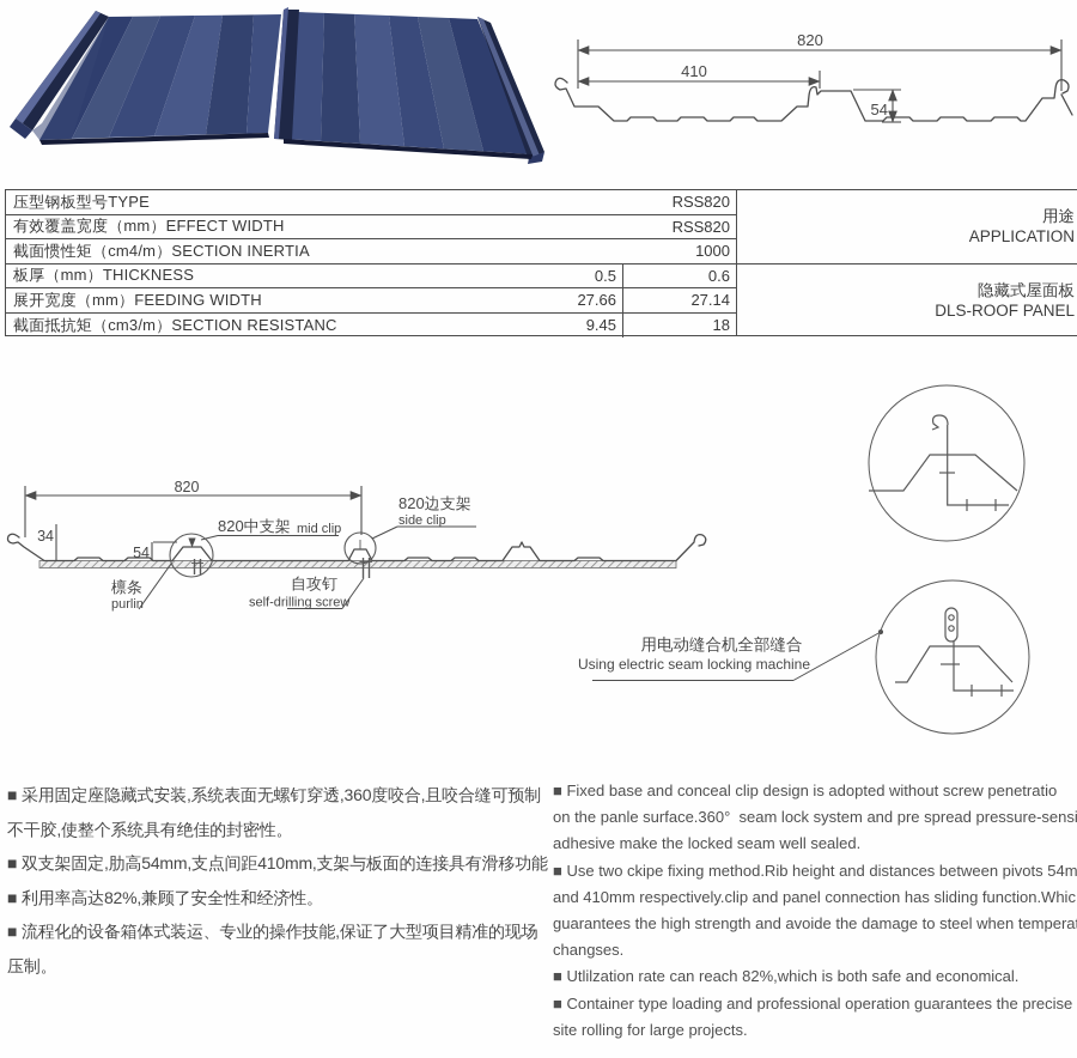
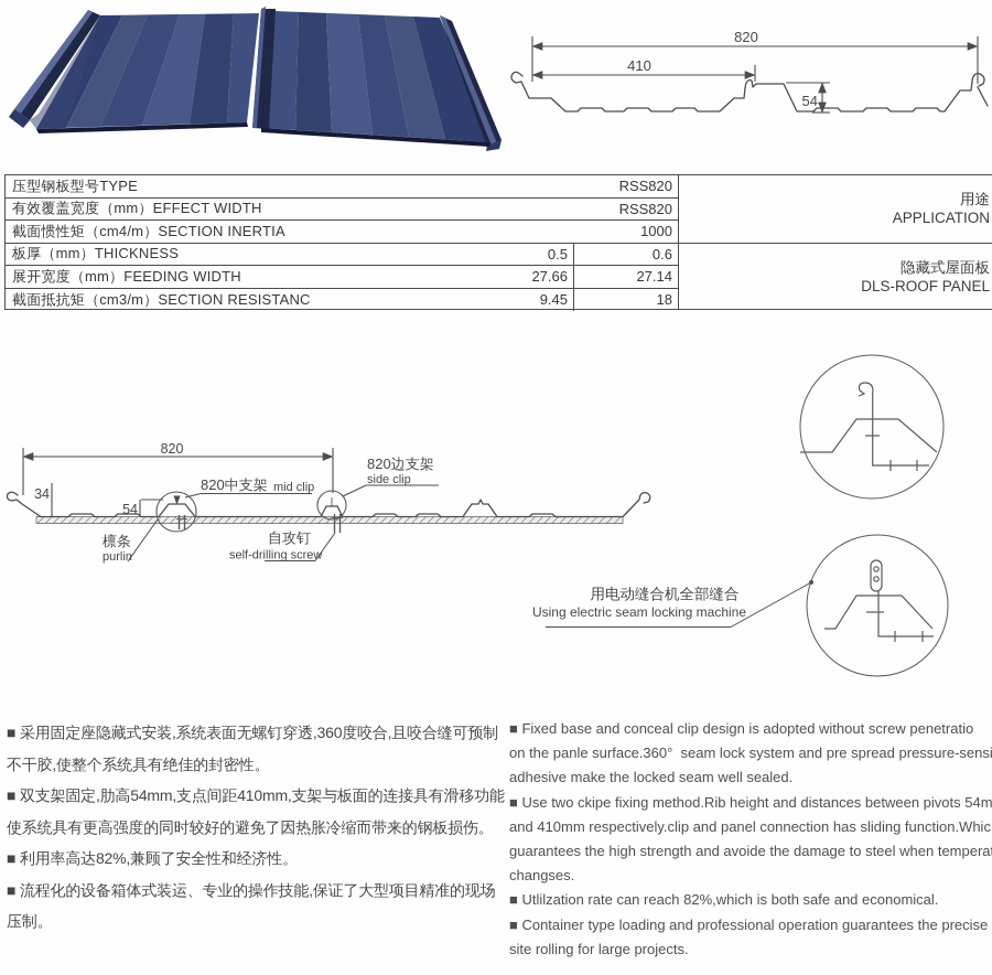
  820
  410
  54
  压型钢板型号TYPE
  RSS820
  有效覆盖宽度（mm）EFFECT WIDTH
  RSS820
  截面惯性矩（cm4/m）SECTION INERTIA
  1000
  板厚（mm）THICKNESS
  0.5
  0.6
  展开宽度（mm）FEEDING WIDTH
  27.66
  27.14
  截面抵抗矩（cm3/m）SECTION RESISTANC
  9.45
  18
  用途
  APPLICATION
  隐藏式屋面板
  DLS-ROOF PANEL
  820
  34
  54
  820中支架
  mid clip
  820边支架
  side clip
  檩条
  purlin
  自攻钉
  self-drilling screw
  用电动缝合机全部缝合
  Using electric seam locking machine
  ■ 采用固定座隐藏式安装,系统表面无螺钉穿透,360度咬合,且咬合缝可预制
  不干胶,使整个系统具有绝佳的封密性。
  ■ 双支架固定,肋高54mm,支点间距410mm,支架与板面的连接具有滑移功能
+ 使系统具有更高强度的同时较好的避免了因热胀冷缩而带来的钢板损伤。
  ■ 利用率高达82%,兼顾了安全性和经济性。
  ■ 流程化的设备箱体式装运、专业的操作技能,保证了大型项目精准的现场
  压制。
  ■ Fixed base and conceal clip design is adopted without screw penetratio
  on the panle surface.360° seam lock system and pre spread pressure-sensi
  adhesive make the locked seam well sealed.
  ■ Use two ckipe fixing method.Rib height and distances between pivots 54m
  and 410mm respectively.clip and panel connection has sliding function.Whic
  guarantees the high strength and avoide the damage to steel when tempera
  changses.
  ■ Utlilzation rate can reach 82%,which is both safe and economical.
  ■ Container type loading and professional operation guarantees the precise
  site rolling for large projects.
